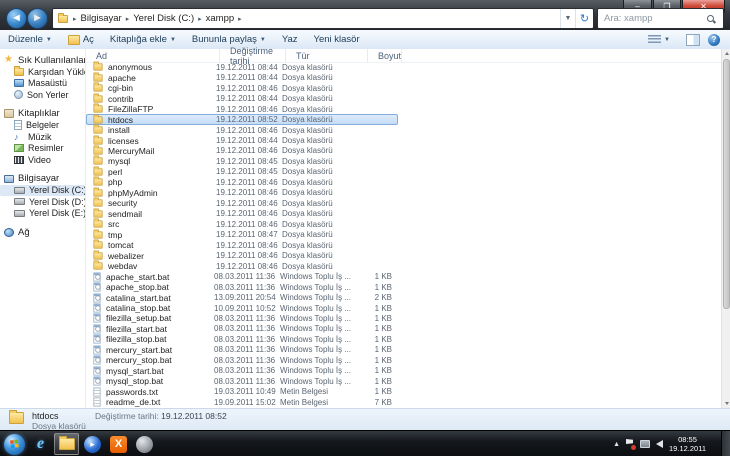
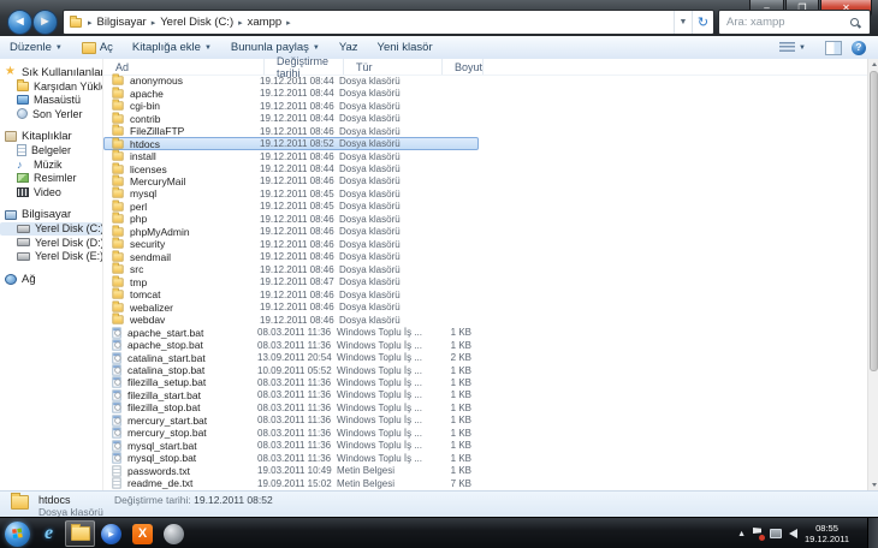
  –
  ❐
  ✕
  ◄
  ►
  Bilgisayar Yerel Disk (C:) xampp
  ↻
  Ara: xampp
  Düzenle
  Aç
  Kitaplığa ekle
  Bununla paylaş
  Yaz
  Yeni klasör
  ?
  ★
  Sık Kullanılanla
  Masaüstü
  Son Yerler
  Kitaplıklar
  Belgeler
  ♪
  Müzik
  Resimler
  Video
  Bilgisayar
  Yerel Disk (C:
  Yerel Disk (D:
  Yerel Disk (E:)
  Ağ
  Ad
  Değiştirme tarihi
  Tür
  Boyut
  anonymous
  19.12.2011 08:44
  Dosya klasörü
  apache
  19.12.2011 08:44
  Dosya klasörü
  cgi-bin
  19.12.2011 08:46
  Dosya klasörü
  contrib
  19.12.2011 08:44
  Dosya klasörü
  FileZillaFTP
  19.12.2011 08:46
  Dosya klasörü
  htdocs
  19.12.2011 08:52
  Dosya klasörü
  install
  19.12.2011 08:46
  Dosya klasörü
  licenses
  19.12.2011 08:44
  Dosya klasörü
  MercuryMail
  19.12.2011 08:46
  Dosya klasörü
  mysql
  19.12.2011 08:45
  Dosya klasörü
  perl
  19.12.2011 08:45
  Dosya klasörü
  php
  19.12.2011 08:46
  Dosya klasörü
  phpMyAdmin
  19.12.2011 08:46
  Dosya klasörü
  security
  19.12.2011 08:46
  Dosya klasörü
  sendmail
  19.12.2011 08:46
  Dosya klasörü
  src
  19.12.2011 08:46
  Dosya klasörü
  tmp
  19.12.2011 08:47
  Dosya klasörü
  tomcat
  19.12.2011 08:46
  Dosya klasörü
  webalizer
  19.12.2011 08:46
  Dosya klasörü
  webdav
  19.12.2011 08:46
  Dosya klasörü
  apache_start.bat
  08.03.2011 11:36
  Windows Toplu İş ...
  1 KB
  apache_stop.bat
  08.03.2011 11:36
  Windows Toplu İş ...
  1 KB
  catalina_start.bat
  13.09.2011 20:54
  Windows Toplu İş ...
  2 KB
  catalina_stop.bat
- 10.09.2011 10:52
+ 10.09.2011 05:52
  Windows Toplu İş ...
  1 KB
  filezilla_setup.bat
  08.03.2011 11:36
  Windows Toplu İş ...
  1 KB
  filezilla_start.bat
  08.03.2011 11:36
  Windows Toplu İş ...
  1 KB
  filezilla_stop.bat
  08.03.2011 11:36
  Windows Toplu İş ...
  1 KB
  mercury_start.bat
  08.03.2011 11:36
  Windows Toplu İş ...
  1 KB
  mercury_stop.bat
  08.03.2011 11:36
  Windows Toplu İş ...
  1 KB
  mysql_start.bat
  08.03.2011 11:36
  Windows Toplu İş ...
  1 KB
  mysql_stop.bat
  08.03.2011 11:36
  Windows Toplu İş ...
  1 KB
  passwords.txt
  19.03.2011 10:49
  Metin Belgesi
  1 KB
  readme_de.txt
  19.09.2011 15:02
  Metin Belgesi
  7 KB
  htdocs
  Dosya klasörü
  Değiştirme tarihi: 19.12.2011 08:52
  e
  ▸
  X
  08:55
  19.12.2011
